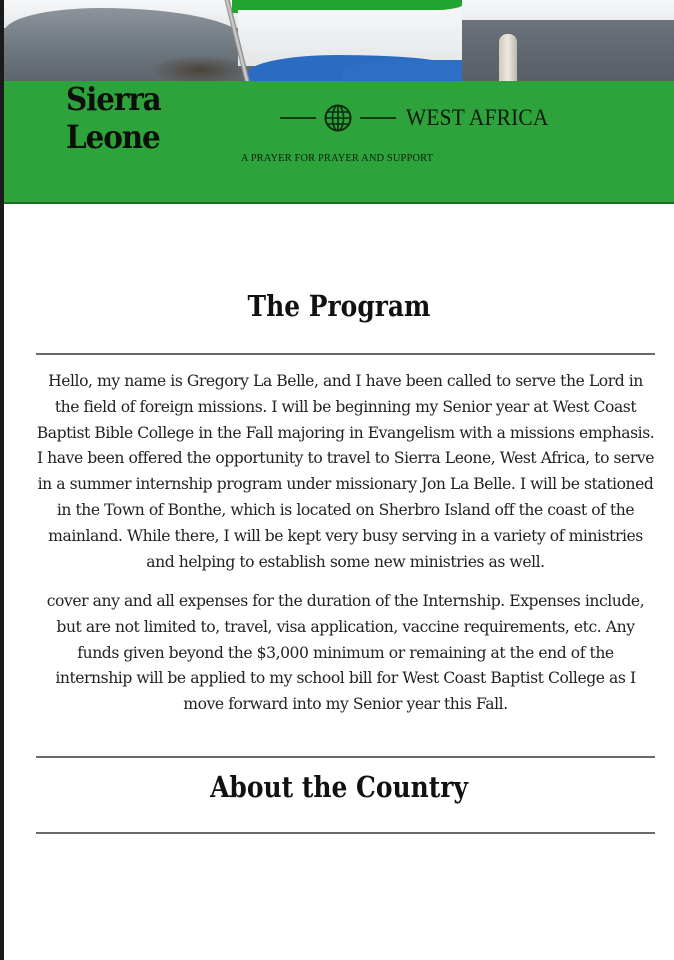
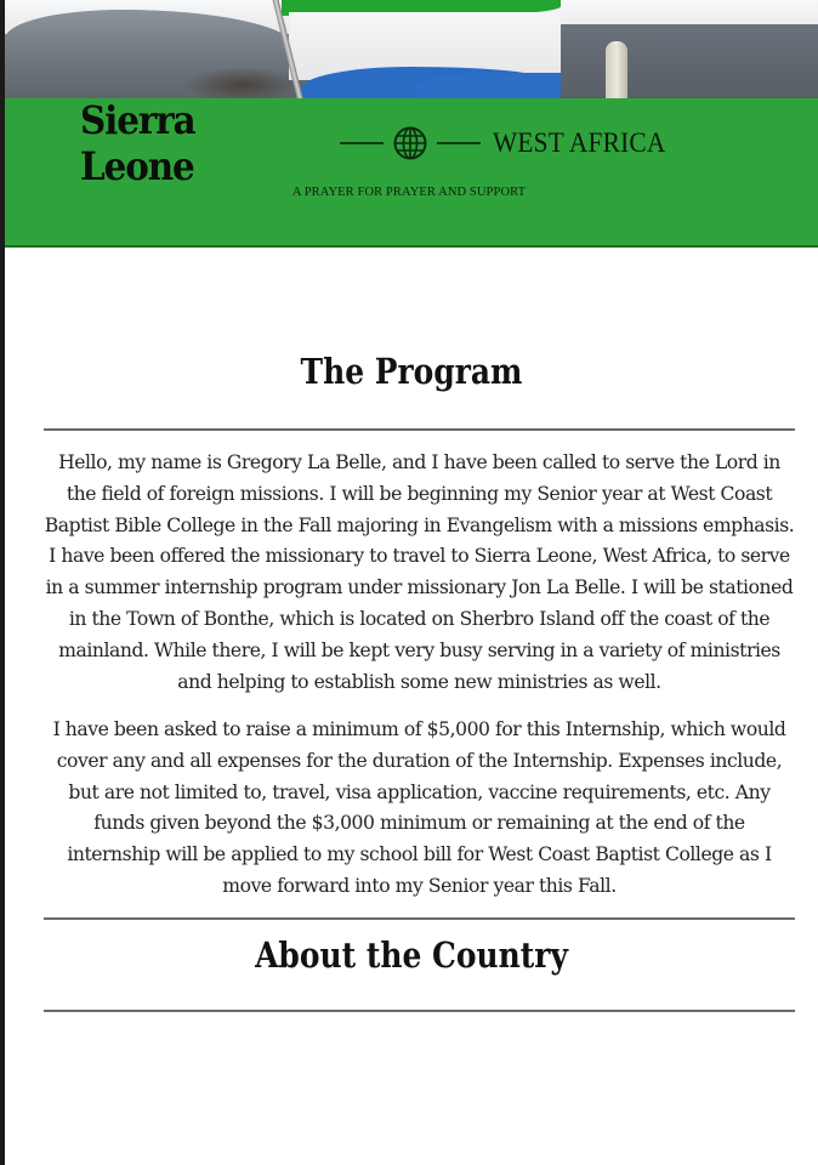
  Sierra Leone
  WEST AFRICA
  A PRAYER FOR PRAYER AND SUPPORT
  The Program
  Hello, my name is Gregory La Belle, and I have been called to serve the Lord in
  the field of foreign missions. I will be beginning my Senior year at West Coast
  Baptist Bible College in the Fall majoring in Evangelism with a missions emphasis.
- I have been offered the opportunity to travel to Sierra Leone, West Africa, to serve
+ I have been offered the missionary to travel to Sierra Leone, West Africa, to serve
  in a summer internship program under missionary Jon La Belle. I will be stationed
  in the Town of Bonthe, which is located on Sherbro Island off the coast of the
  mainland. While there, I will be kept very busy serving in a variety of ministries
  and helping to establish some new ministries as well.
+ I have been asked to raise a minimum of $5,000 for this Internship, which would
  cover any and all expenses for the duration of the Internship. Expenses include,
  but are not limited to, travel, visa application, vaccine requirements, etc. Any
  funds given beyond the $3,000 minimum or remaining at the end of the
  internship will be applied to my school bill for West Coast Baptist College as I
  move forward into my Senior year this Fall.
  About the Country
